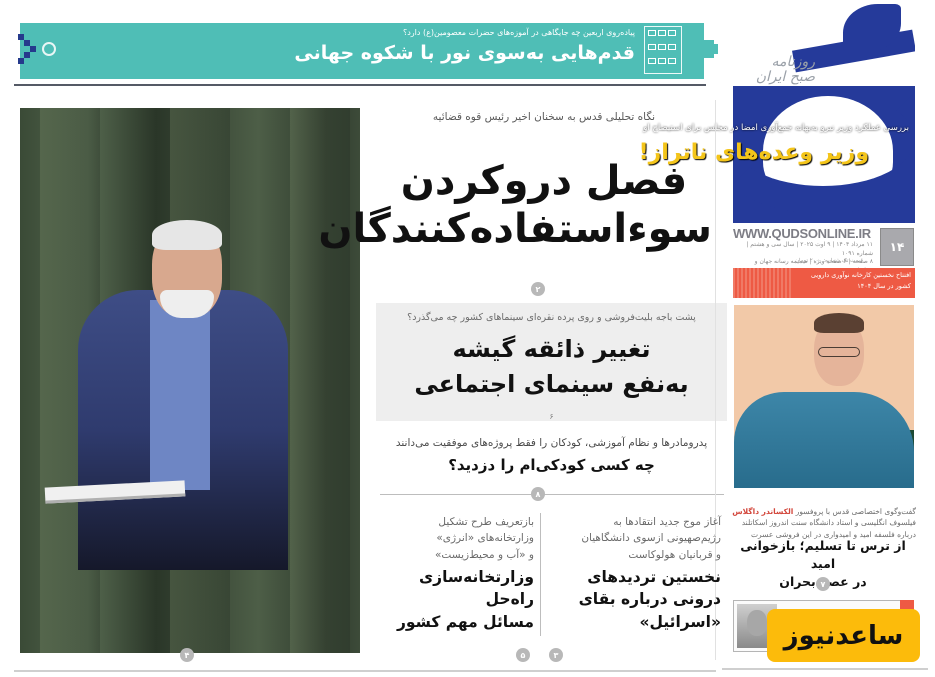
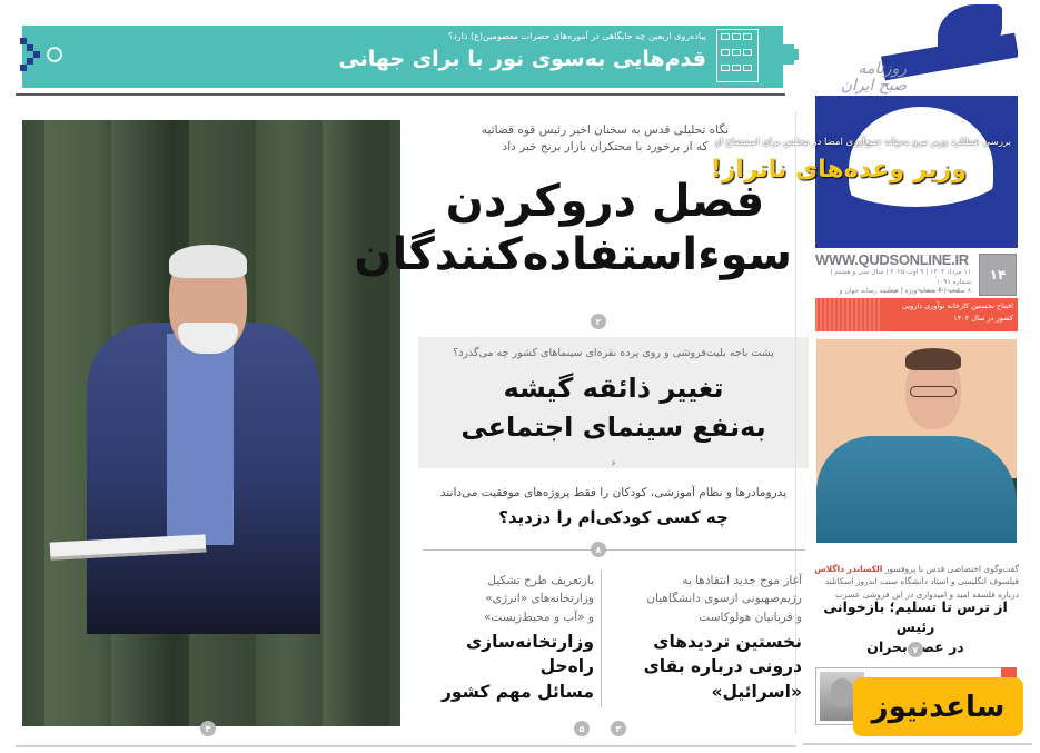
  پیاده‌روی اربعین چه جایگاهی در آموزه‌های حضرات معصومین(ع) دارد؟
- قدم‌هایی به‌سوی نور با شکوه جهانی
+ قدم‌هایی به‌سوی نور با برای جهانی
  روزنامه صبح ایران
  WWW.QUDSONLINE.IR
  ۱۴
  افتتاح نخستین کارخانه نوآوری دارویی
  کشور در سال ۱۴۰۴
  بررسی عملکرد وزیر نیرو به‌بهانه جمع‌آوری امضا در مجلس برای استیضاح او
  وزیر وعده‌های ناتراز!
  ۴
  نگاه تحلیلی قدس به سخنان اخیر رئیس قوه قضائیه
+ که از برخورد با محتکران بازار برنج خبر داد
  فصل دروکردن
  سوءاستفاده‌کنندگان
  ۲
  پشت باجه بلیت‌فروشی و روی پرده نقره‌ای سینماهای کشور چه می‌گذرد؟
  تغییر ذائقه گیشه
  بهنفع سینمای اجتماعی
  ۶
  پدرومادرها و نظام آموزشی، کودکان را فقط پروژه‌های موفقیت می‌دانند
  چه کسی کودکی‌ام را دزدید؟
  ۸
  آغاز موج جدید انتقادها به
  رژیم‌صهیونی ازسوی دانشگاهیان
  و قربانیان هولوکاست
  نخستین تردیدهای
  درونی درباره بقای
  «اسرائیل»
  ۳
  بازتعریف طرح تشکیل
  وزارتخانه‌های «انرژی»
  و «آب و محیط‌زیست»
  وزارتخانه‌سازی راه‌حل
  مسائل مهم کشور
  ۵
  گفت‌وگوی اختصاصی قدس با پروفسور الکساندر داگلاس
  فیلسوف انگلیسی و استاد دانشگاه سنت اندروز اسکاتلند
  درباره فلسفه امید و امیدواری در این فروشی عسرت
- از ترس تا تسلیم؛ بازخوانی امید
+ از ترس تا تسلیم؛ بازخوانی رئیس
  در عص بحران
  ۷
  ساعدنیوز
